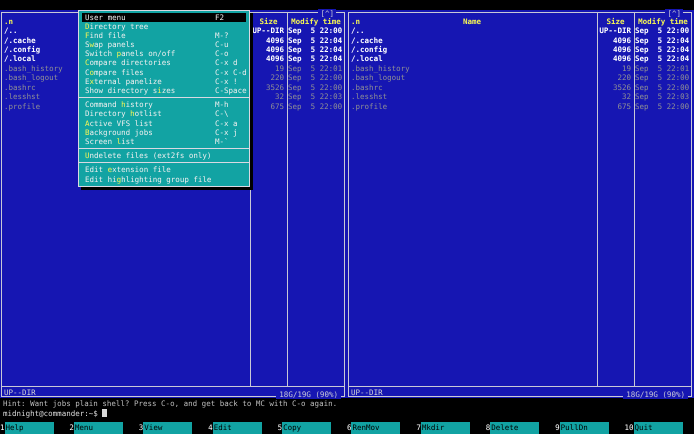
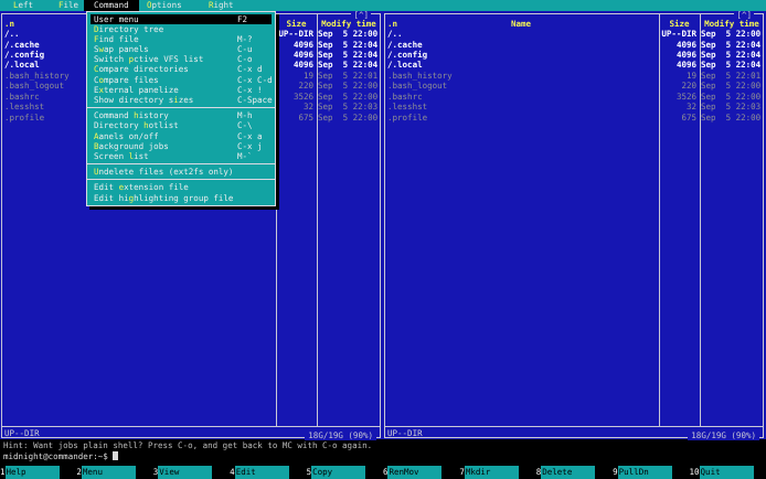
  [^]
  .n
  Size
  Modify time
  /..
  UP--DIR
  Sep 5 22:00
  /.cache
  4096
  Sep 5 22:04
  /.config
  4096
  Sep 5 22:04
  /.local
  4096
  Sep 5 22:04
  .bash_history
  19
  Sep 5 22:01
  .bash_logout
  220
  Sep 5 22:00
  .bashrc
  3526
  Sep 5 22:00
  .lesshst
  32
  Sep 5 22:03
  .profile
  675
  Sep 5 22:00
  UP--DIR
  18G/19G (90%)
  [^]
  .n
  Name
  Size
  Modify time
  /..
  UP--DIR
  Sep 5 22:00
  /.cache
  4096
  Sep 5 22:04
  /.config
  4096
  Sep 5 22:04
  /.local
  4096
  Sep 5 22:04
  .bash_history
  19
  Sep 5 22:01
  .bash_logout
  220
  Sep 5 22:00
  .bashrc
  3526
  Sep 5 22:00
  .lesshst
  32
  Sep 5 22:03
  .profile
  675
  Sep 5 22:00
  UP--DIR
  18G/19G (90%)
+ Left
+ File
+ Command
+ Options
+ Right
  User menu
  F2
  Directory tree
  Find file
  M-?
  Swap panels
  C-u
- Switch panels on/off
+ Switch pctive VFS list
  C-o
  Compare directories
  C-x d
  Compare files
  C-x C-d
  External panelize
  C-x !
  Show directory sizes
  C-Space
  Command history
  M-h
  Directory hotlist
  C-\
- Active VFS list
+ Aanels on/off
  C-x a
  Background jobs
  C-x j
  Screen list
  M-`
  Undelete files (ext2fs only)
  Edit extension file
  Edit highlighting group file
  Hint: Want jobs plain shell? Press C-o, and get back to MC with C-o again.
  midnight@commander:~$
  1
  Help
  2
  Menu
  3
  View
  4
  Edit
  5
  Copy
  6
  RenMov
  7
  Mkdir
  8
  Delete
  9
  PullDn
  10
  Quit
